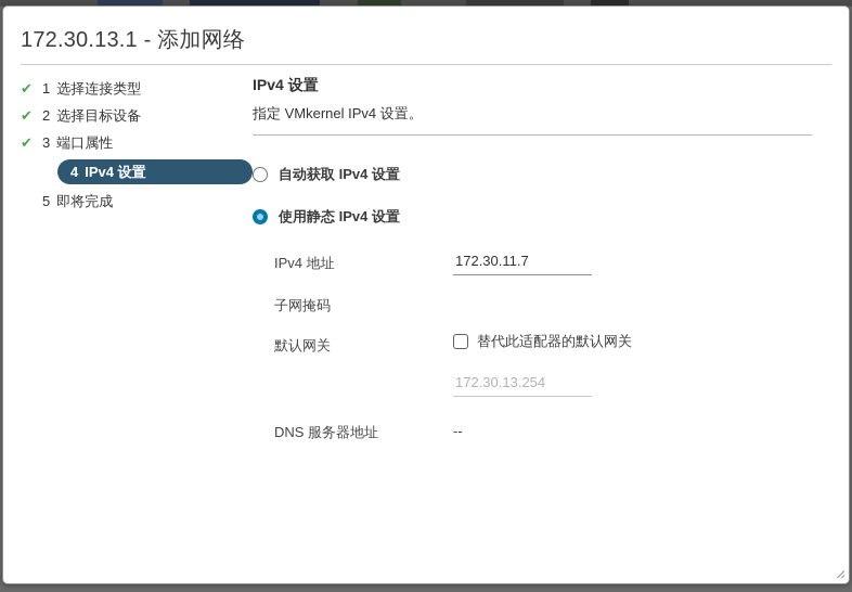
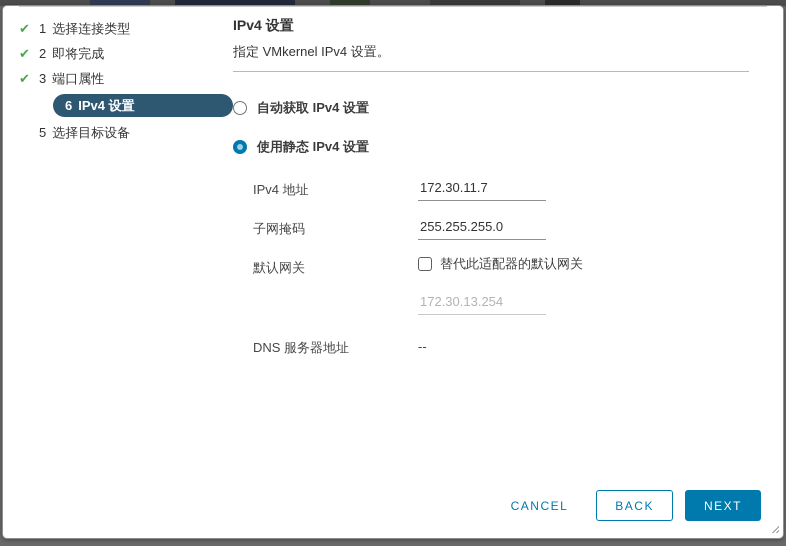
- 172.30.13.1 - 添加网络
  ✔
  1
  选择连接类型
  ✔
  2
- 选择目标设备
+ 即将完成
  ✔
  3
  端口属性
- 4
+ 6
  IPv4 设置
  5
- 即将完成
+ 选择目标设备
  IPv4 设置
  指定 VMkernel IPv4 设置。
  自动获取 IPv4 设置
  使用静态 IPv4 设置
  IPv4 地址
  172.30.11.7
  子网掩码
+ 255.255.255.0
  默认网关
  替代此适配器的默认网关
  172.30.13.254
  DNS 服务器地址
  --
+ CANCEL
+ BACK
+ NEXT
